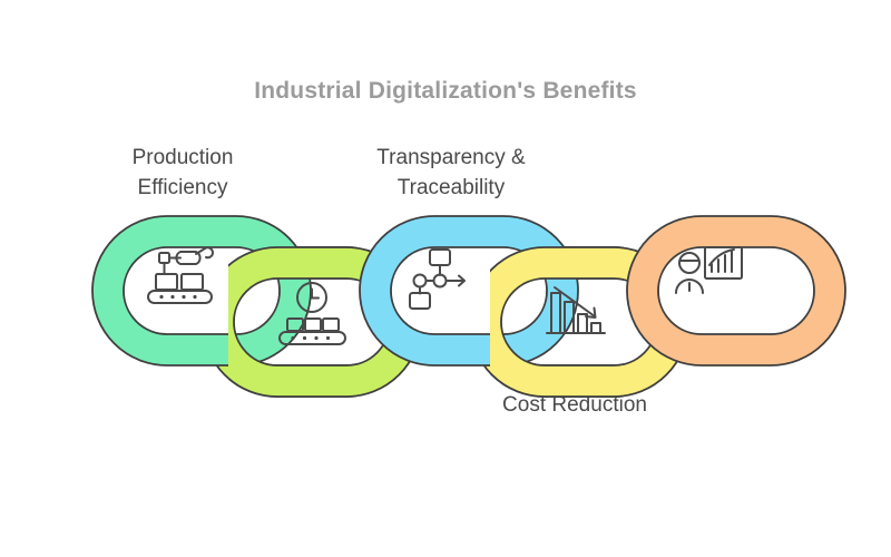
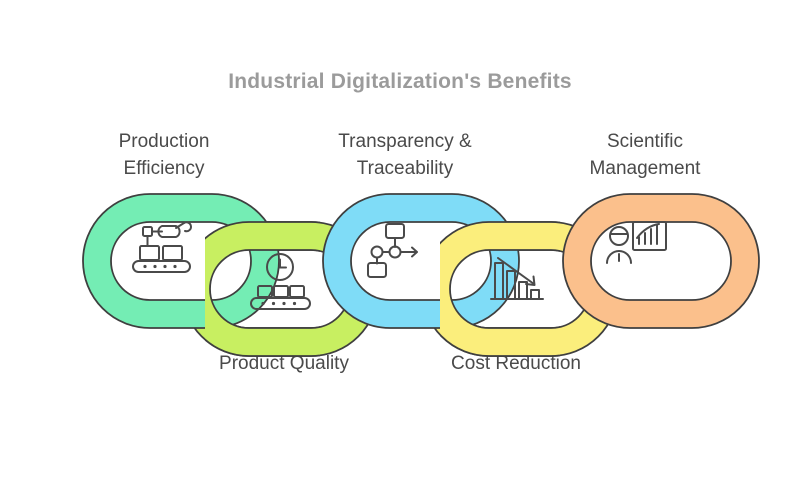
  Industrial Digitalization's Benefits
  Production
  Efficiency
  Transparency &
  Traceability
+ Scientific
+ Management
+ Product Quality
  Cost Reduction
